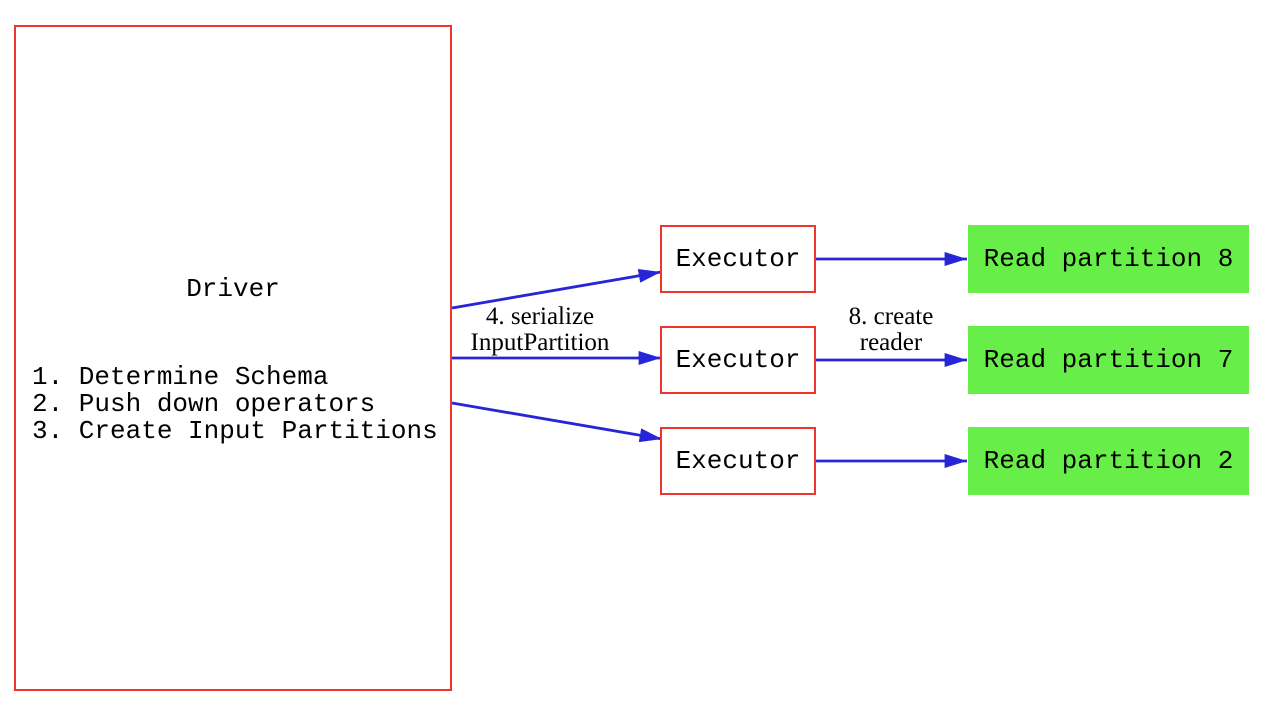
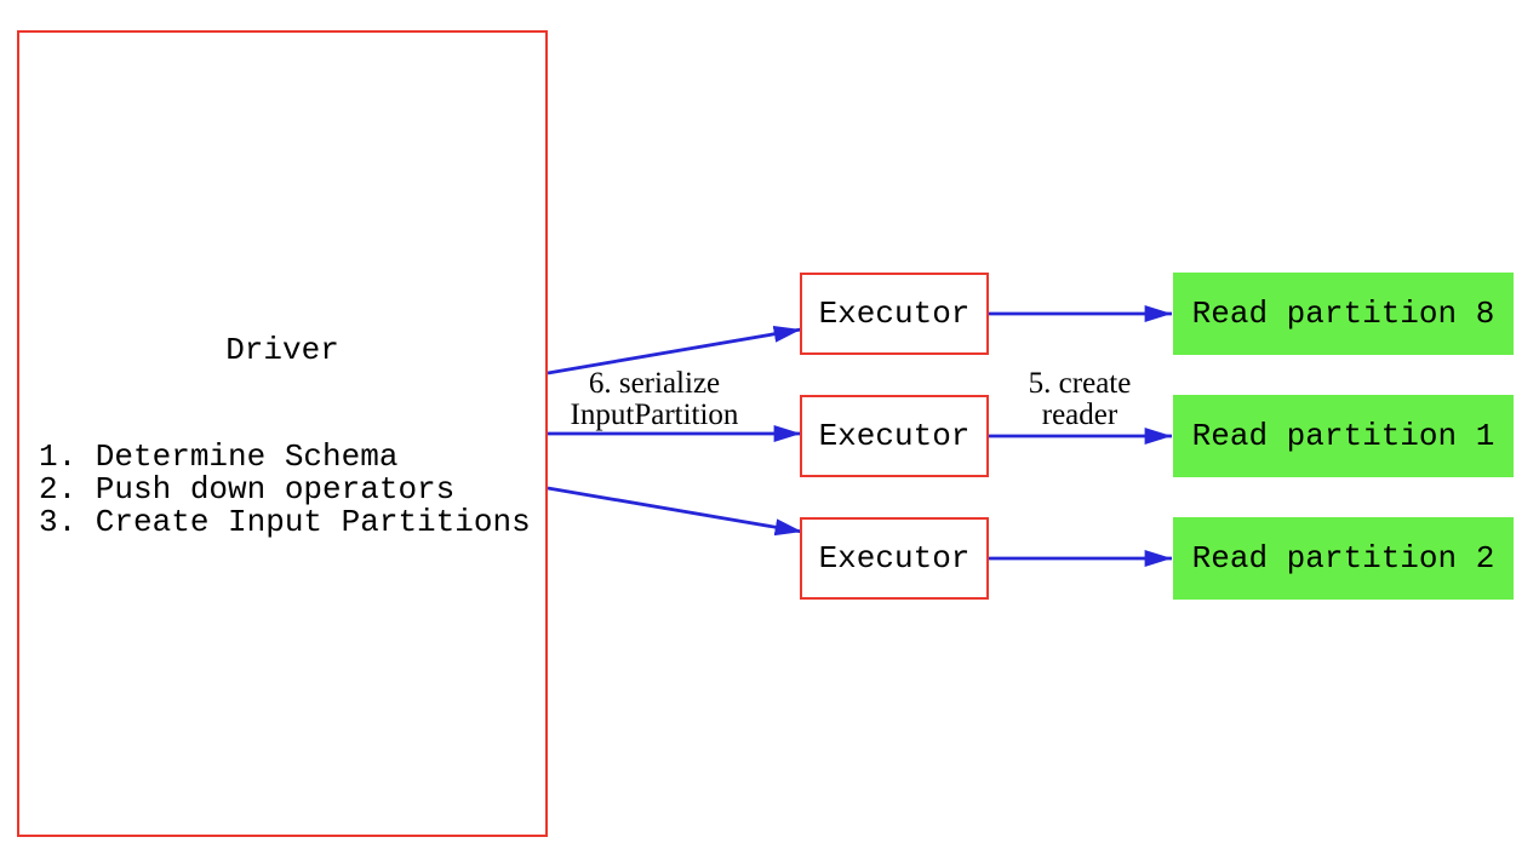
  Driver
  1. Determine Schema
  2. Push down operators
  3. Create Input Partitions
  Executor
  Executor
  Executor
  Read partition 8
- Read partition 7
+ Read partition 1
  Read partition 2
- 4. serialize
+ 6. serialize
  InputPartition
- 8. create
+ 5. create
  reader
